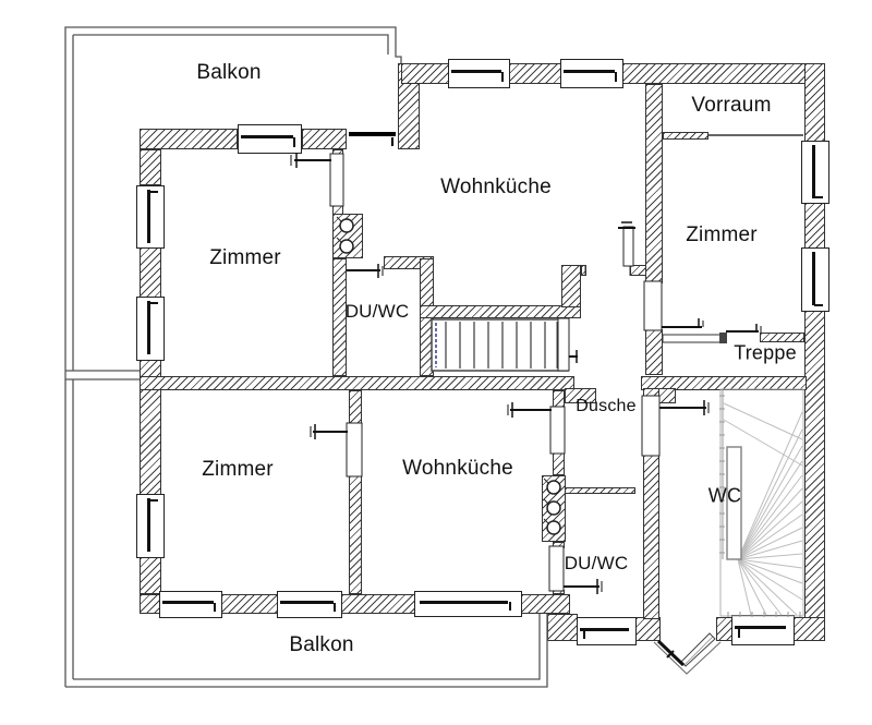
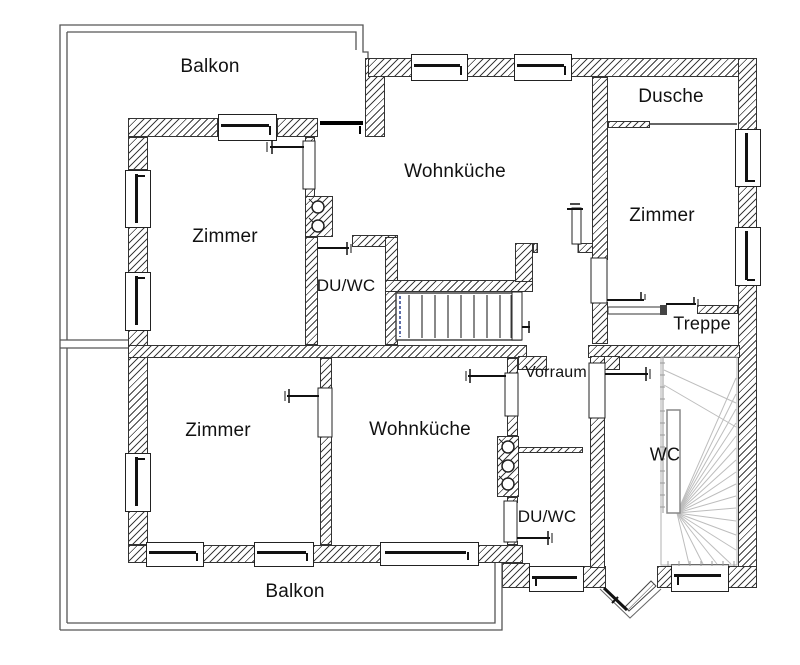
  Balkon
  Zimmer
  Wohnküche
- Vorraum
+ Dusche
  Zimmer
  DU/WC
  Treppe
- Dusche
+ Vorraum
  Zimmer
  Wohnküche
  WC
  DU/WC
  Balkon
